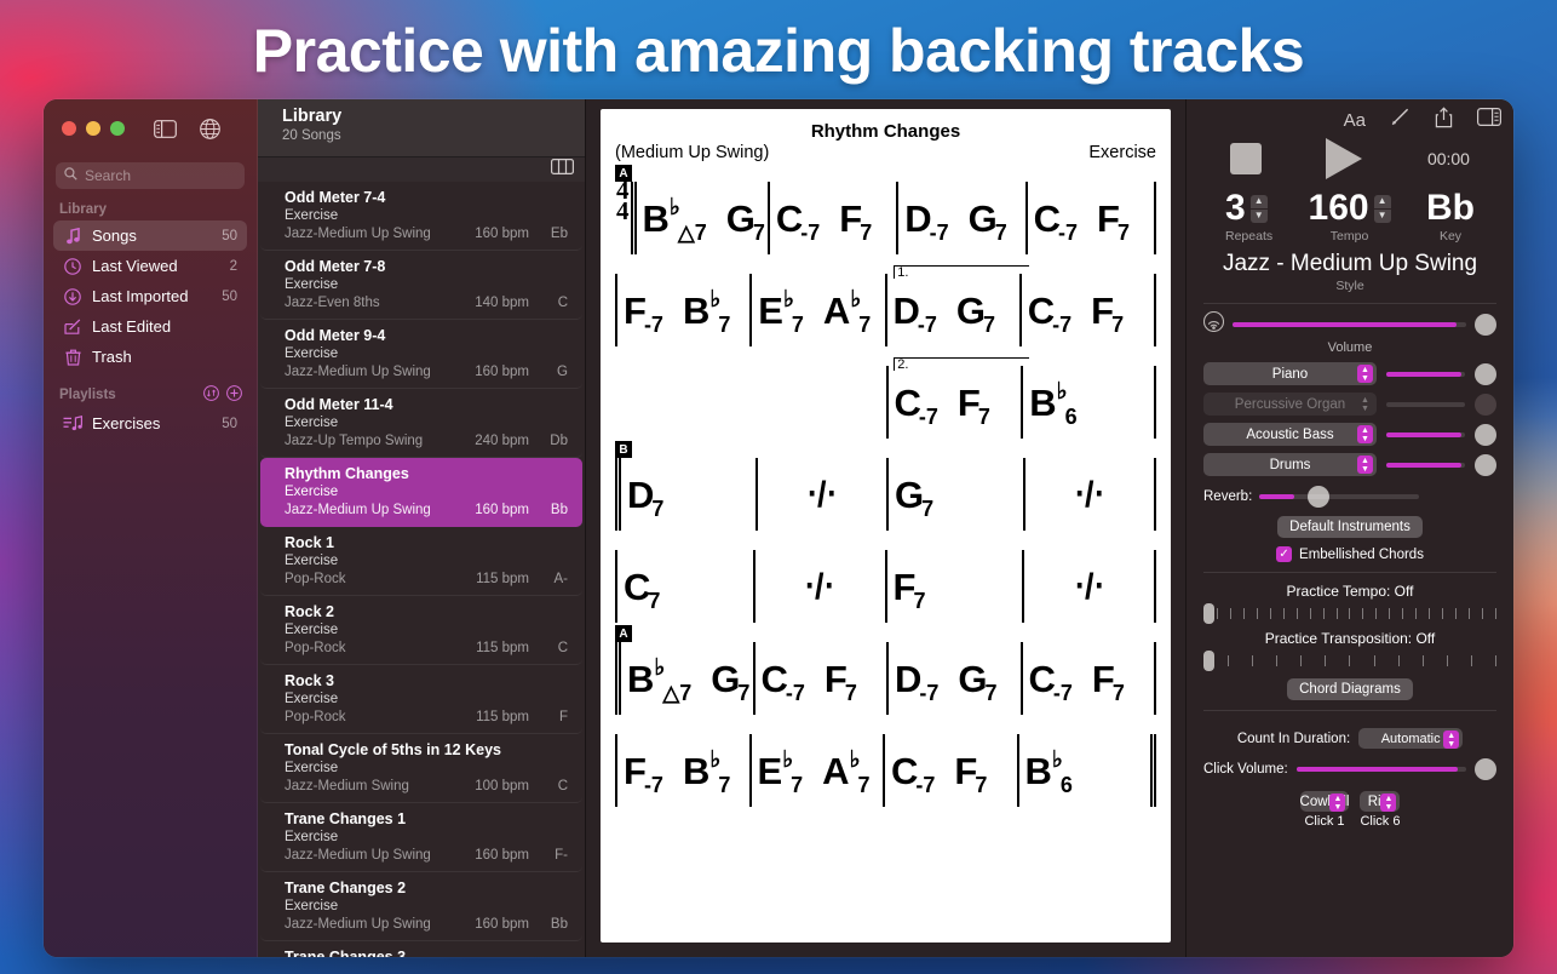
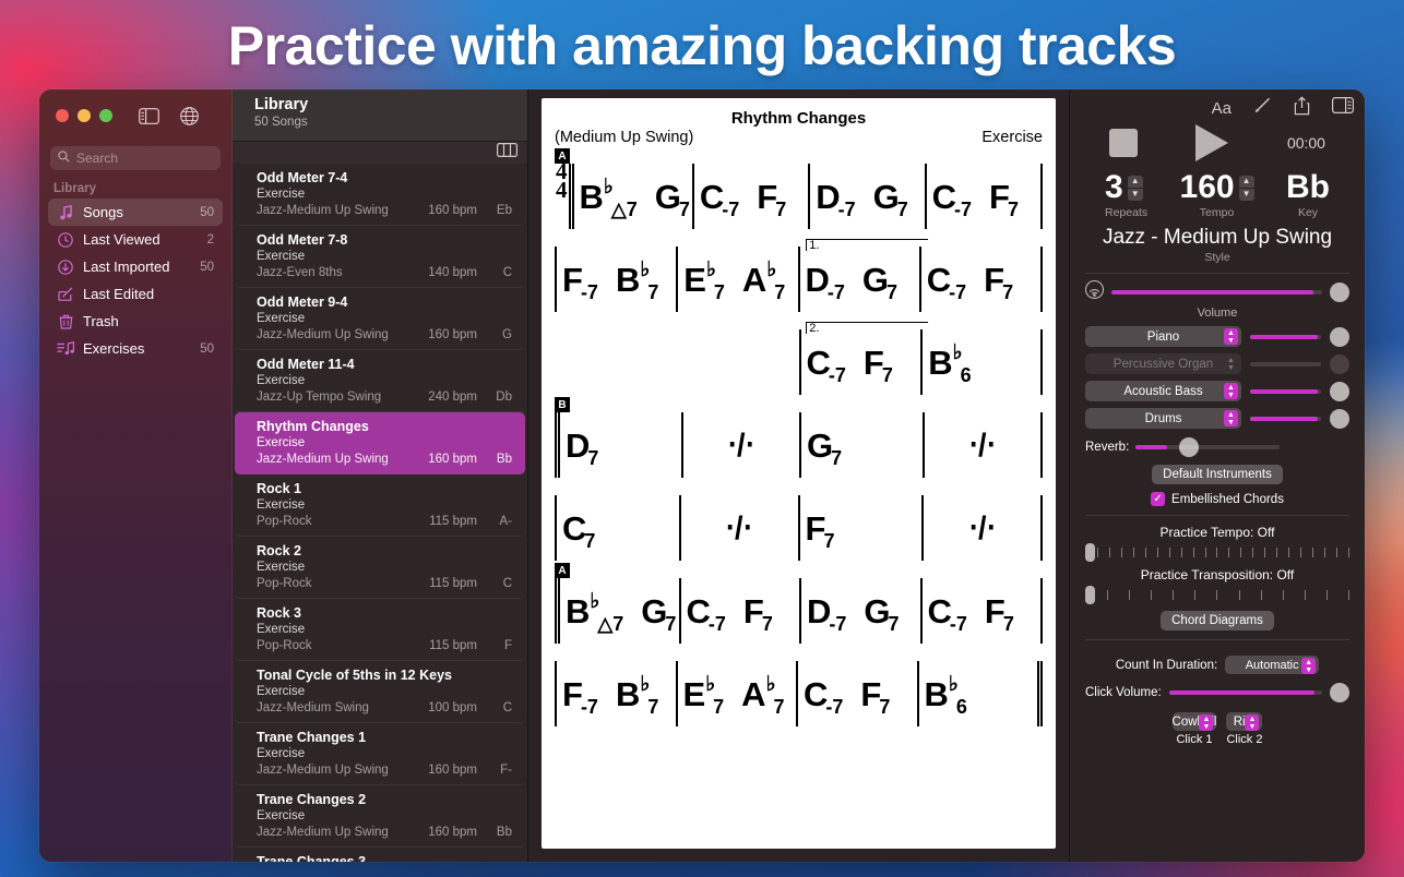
  Practice with amazing backing tracks
  Search
  Library
  Songs
  50
  Last Viewed
  2
  Last Imported
  50
  Last Edited
  Trash
- Playlists
  Exercises
  50
  Library
- 20 Songs
+ 50 Songs
  Odd Meter 7-4
  Exercise
  Jazz-Medium Up Swing
  160 bpm
  Eb
  Odd Meter 7-8
  Exercise
  Jazz-Even 8ths
  140 bpm
  C
  Odd Meter 9-4
  Exercise
  Jazz-Medium Up Swing
  160 bpm
  G
  Odd Meter 11-4
  Exercise
  Jazz-Up Tempo Swing
  240 bpm
  Db
  Rhythm Changes
  Exercise
  Jazz-Medium Up Swing
  160 bpm
  Bb
  Rock 1
  Exercise
  Pop-Rock
  115 bpm
  A-
  Rock 2
  Exercise
  Pop-Rock
  115 bpm
  C
  Rock 3
  Exercise
  Pop-Rock
  115 bpm
  F
  Tonal Cycle of 5ths in 12 Keys
  Exercise
  Jazz-Medium Swing
  100 bpm
  C
  Trane Changes 1
  Exercise
  Jazz-Medium Up Swing
  160 bpm
  F-
  Trane Changes 2
  Exercise
  Jazz-Medium Up Swing
  160 bpm
  Bb
  Rhythm Changes
  (Medium Up Swing)
  Exercise
  A
  4
  4
  B♭△7
  G7
  C-7
  F7
  D-7
  G7
  C-7
  F7
  F-7
  B♭7
  E♭7
  A♭7
  D-7
  G7
  C-7
  F7
  1.
  C-7
  F7
  B♭6
  2.
  B
  D7
  ⋅/⋅
  G7
  ⋅/⋅
  C7
  ⋅/⋅
  F7
  ⋅/⋅
  A
  B♭△7
  G7
  C-7
  F7
  D-7
  G7
  C-7
  F7
  F-7
  B♭7
  E♭7
  A♭7
  C-7
  F7
  B♭6
  Aa
  00:00
  3
  ▲
  ▼
  Repeats
  160
  ▲
  ▼
  Tempo
  Bb
  Key
  Jazz - Medium Up Swing
  Style
  Volume
  Piano
  Percussive Organ
  Acoustic Bass
  Drums
  Reverb:
  Default Instruments
  ✓
  Embellished Chords
  Practice Tempo: Off
  Practice Transposition: Off
  Chord Diagrams
  Count In Duration:
  Automatic
  Click Volume:
  Click 1
- Click 6
+ Click 2
